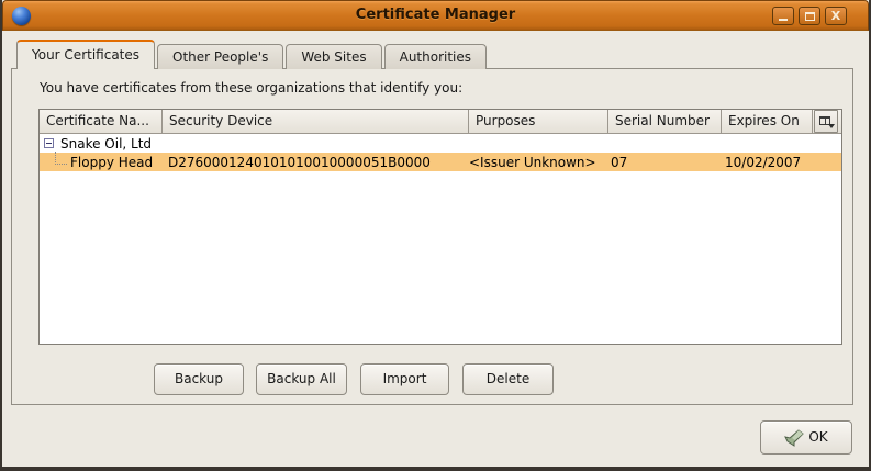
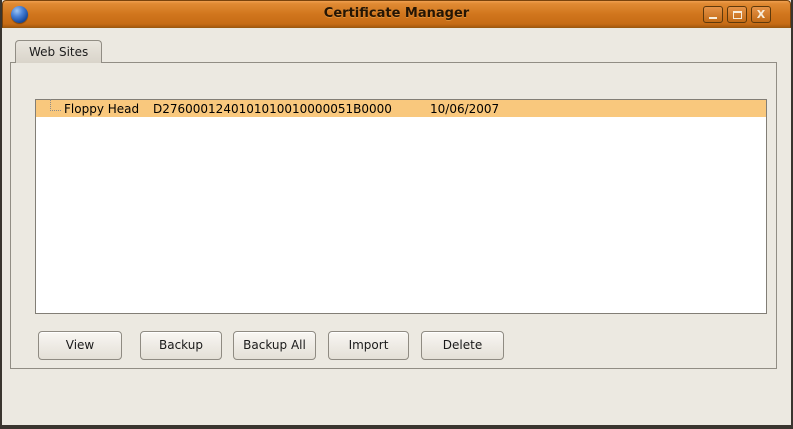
  Certificate Manager
  X
- Your Certificates
- Other People's
  Web Sites
- Authorities
- You have certificates from these organizations that identify you:
- Certificate Na...
- Security Device
- Purposes
- Serial Number
- Expires On
- Snake Oil, Ltd
  Floppy Head
  D2760001240101010010000051B0000
- <Issuer Unknown>
- 07
- 10/02/2007
+ 10/06/2007
+ View
  Backup
  Backup All
  Import
  Delete
- OK
